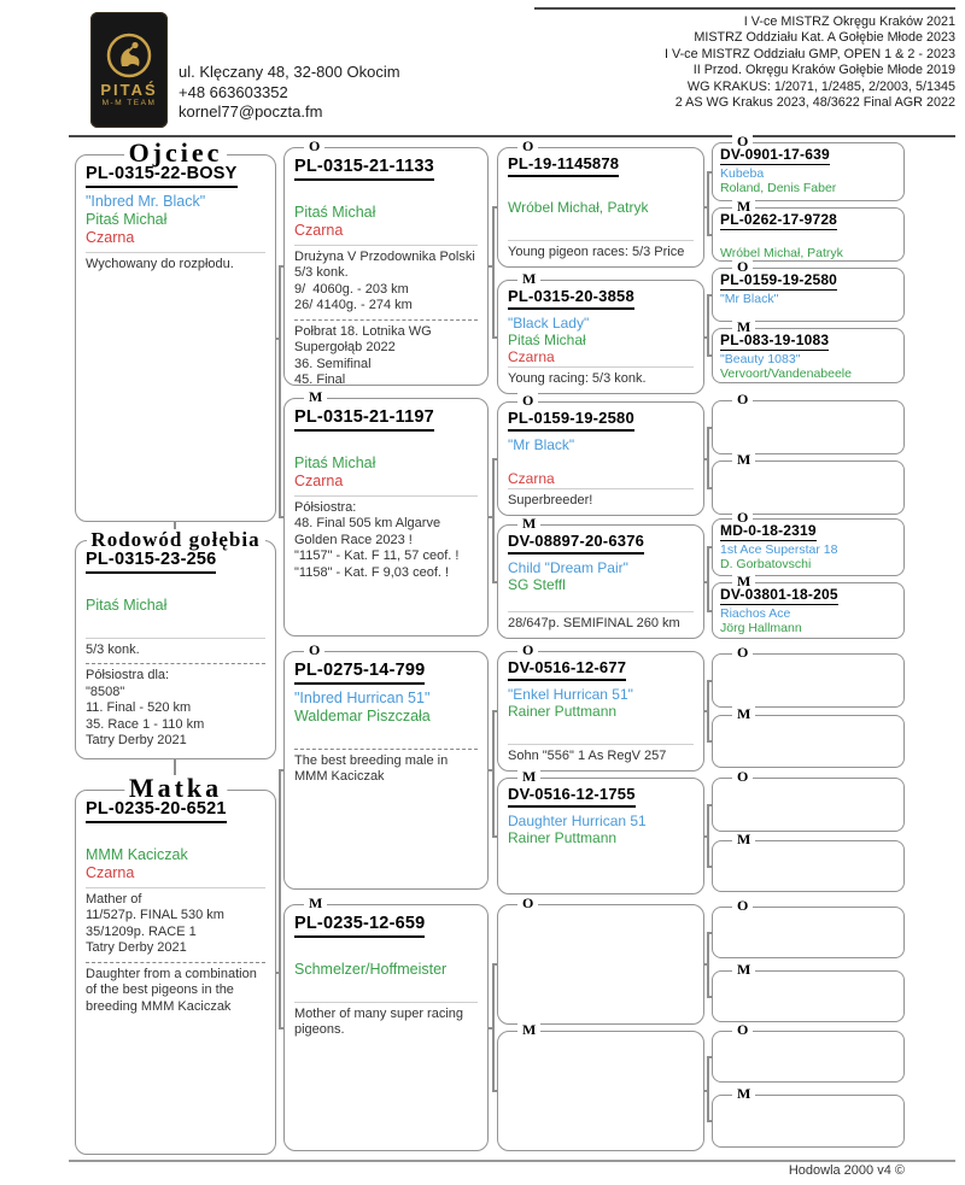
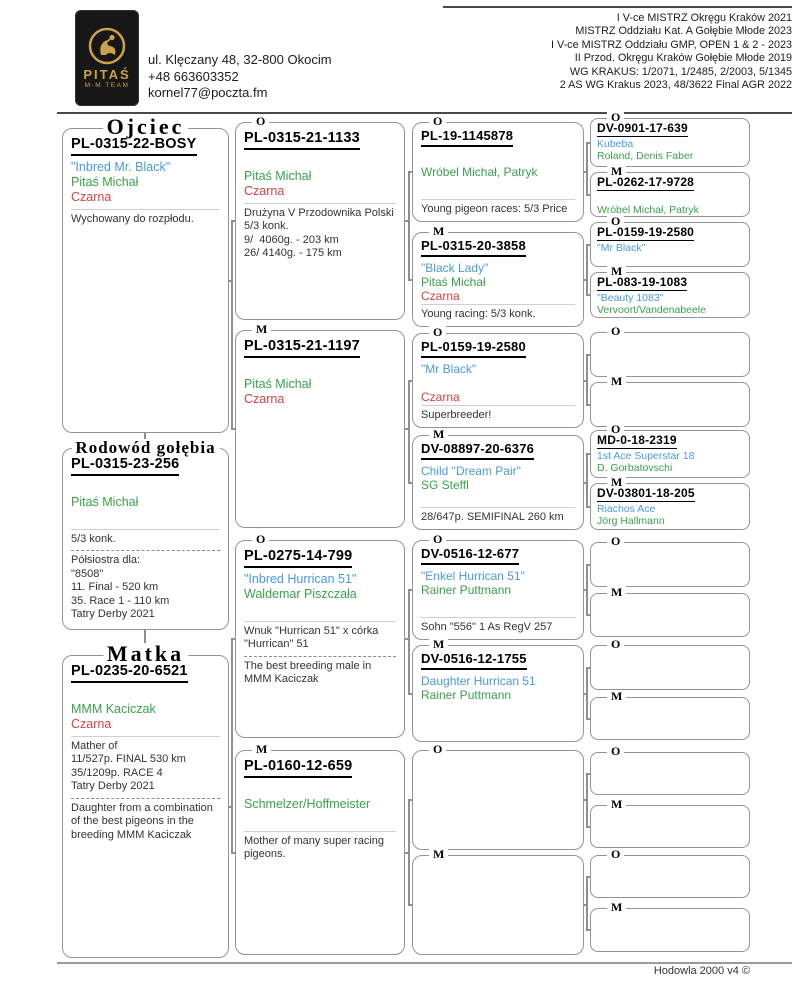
  PITAŚ
  ul. Klęczany 48, 32-800 Okocim
  +48 663603352
  kornel77@poczta.fm
  I V-ce MISTRZ Okręgu Kraków 2021
  MISTRZ Oddziału Kat. A Gołębie Młode 2023
  I V-ce MISTRZ Oddziału GMP, OPEN 1 & 2 - 2023
  II Przod. Okręgu Kraków Gołębie Młode 2019
  WG KRAKUS: 1/2071, 1/2485, 2/2003, 5/1345
  2 AS WG Krakus 2023, 48/3622 Final AGR 2022
  Ojciec
  PL-0315-22-BOSY
  "Inbred Mr. Black"
  Pitaś Michał
  Czarna
  Wychowany do rozpłodu.
  Rodowód gołębia
  PL-0315-23-256
  Pitaś Michał
  5/3 konk.
  Półsiostra dla:
  "8508"
  11. Final - 520 km
  35. Race 1 - 110 km
  Tatry Derby 2021
  Matka
  PL-0235-20-6521
  MMM Kaciczak
  Czarna
  Mather of
  11/527p. FINAL 530 km
- 35/1209p. RACE 1
+ 35/1209p. RACE 4
  Tatry Derby 2021
  Daughter from a combination of the best pigeons in the breeding MMM Kaciczak
  O
  PL-0315-21-1133
  Pitaś Michał
  Czarna
  Drużyna V Przodownika Polski
  5/3 konk.
  9/ 4060g. - 203 km
- 26/ 4140g. - 274 km
+ 26/ 4140g. - 175 km
- Połbrat 18. Lotnika WG
- Supergołąb 2022
- 36. Semifinal
- 45. Final
  M
  PL-0315-21-1197
  Pitaś Michał
  Czarna
- Półsiostra:
- 48. Final 505 km Algarve
- Golden Race 2023 !
- "1157" - Kat. F 11, 57 ceof. !
- "1158" - Kat. F 9,03 ceof. !
  O
  PL-0275-14-799
  "Inbred Hurrican 51"
  Waldemar Piszczała
+ Wnuk "Hurrican 51" x córka "Hurrican" 51
  The best breeding male in MMM Kaciczak
  M
- PL-0235-12-659
+ PL-0160-12-659
  Schmelzer/Hoffmeister
  Mother of many super racing pigeons.
  O
  PL-19-1145878
  Wróbel Michał, Patryk
  Young pigeon races: 5/3 Price
  M
  PL-0315-20-3858
  "Black Lady"
  Pitaś Michał
  Czarna
  Young racing: 5/3 konk.
  O
  PL-0159-19-2580
  "Mr Black"
  Czarna
  Superbreeder!
  M
  DV-08897-20-6376
  Child "Dream Pair"
  SG Steffl
  28/647p. SEMIFINAL 260 km
  O
  DV-0516-12-677
  "Enkel Hurrican 51"
  Rainer Puttmann
  Sohn "556" 1 As RegV 257
  M
  DV-0516-12-1755
  Daughter Hurrican 51
  Rainer Puttmann
  O
  M
  O
  DV-0901-17-639
  Kubeba
  Roland, Denis Faber
  M
  PL-0262-17-9728
  Wróbel Michał, Patryk
  O
  PL-0159-19-2580
  "Mr Black"
  M
  PL-083-19-1083
  "Beauty 1083"
  Vervoort/Vandenabeele
  O
  M
  O
  MD-0-18-2319
  1st Ace Superstar 18
  D. Gorbatovschi
  M
  DV-03801-18-205
  Riachos Ace
  Jörg Hallmann
  O
  M
  O
  M
  O
  M
  O
  M
  Hodowla 2000 v4 ©
